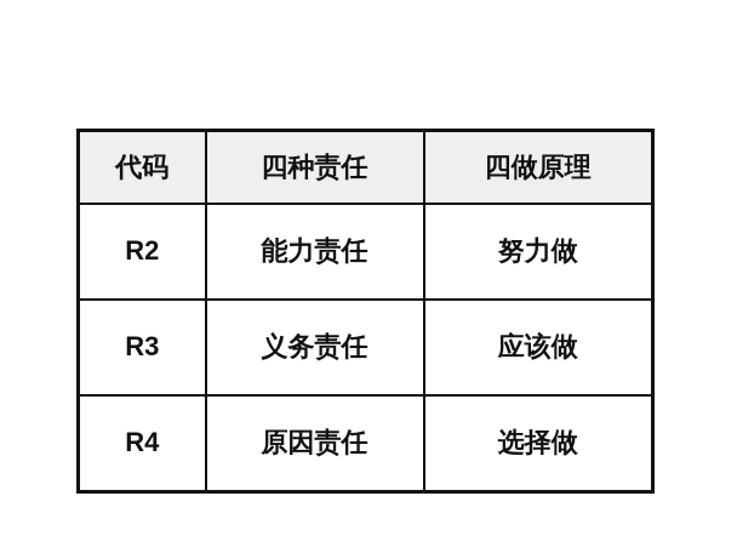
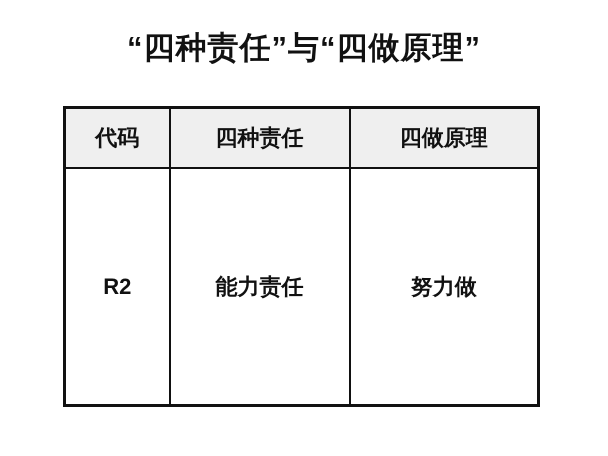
+ “四种责任”与“四做原理”
  代码	四种责任	四做原理
  R2	能力责任	努力做
- R3	义务责任	应该做
- R4	原因责任	选择做
